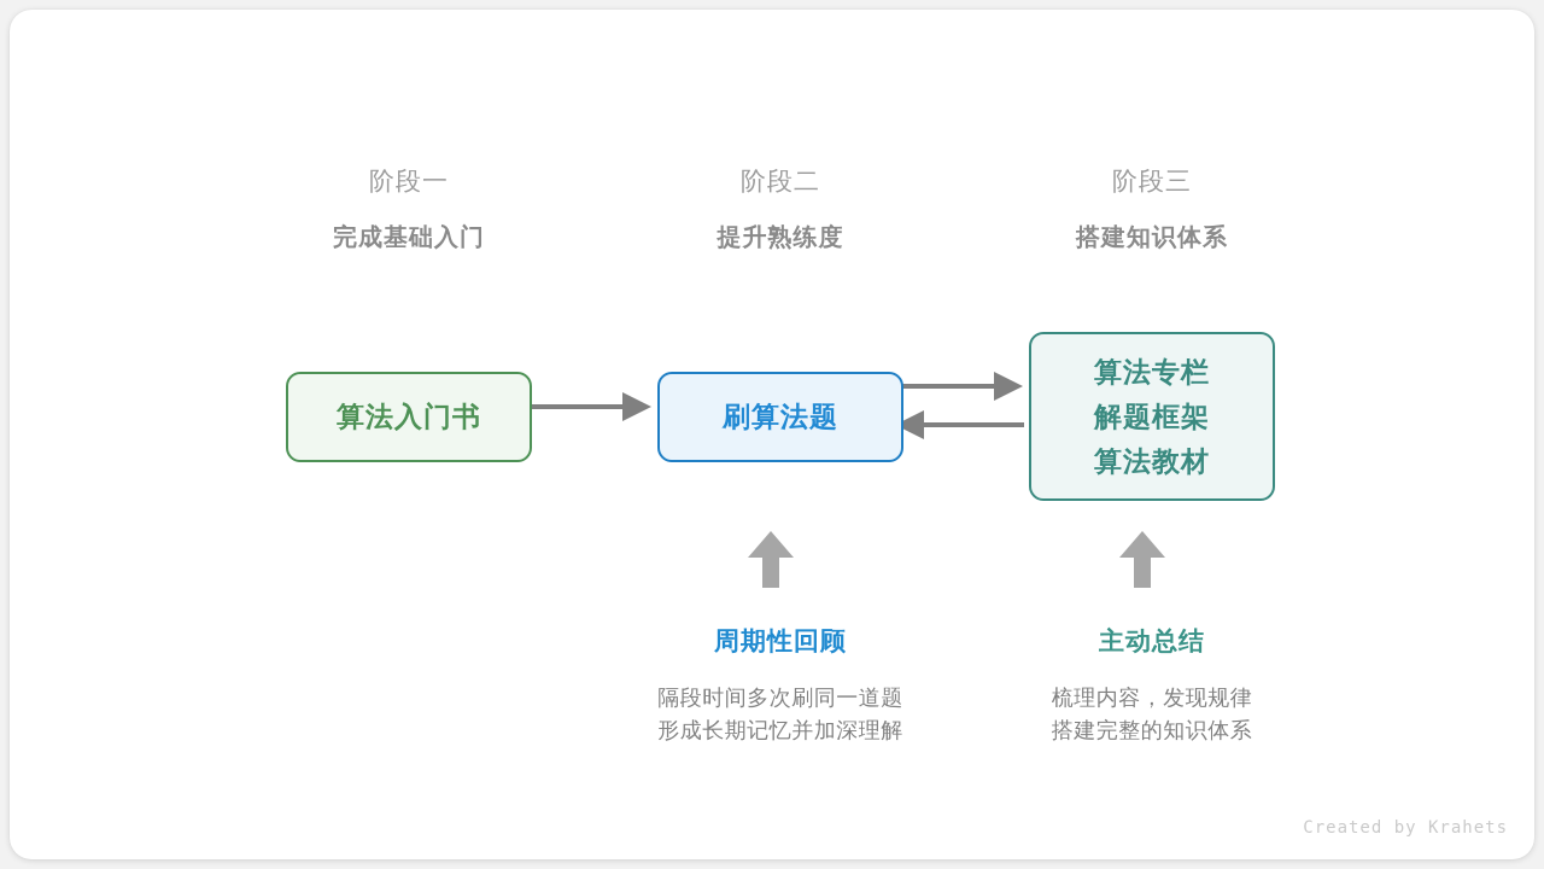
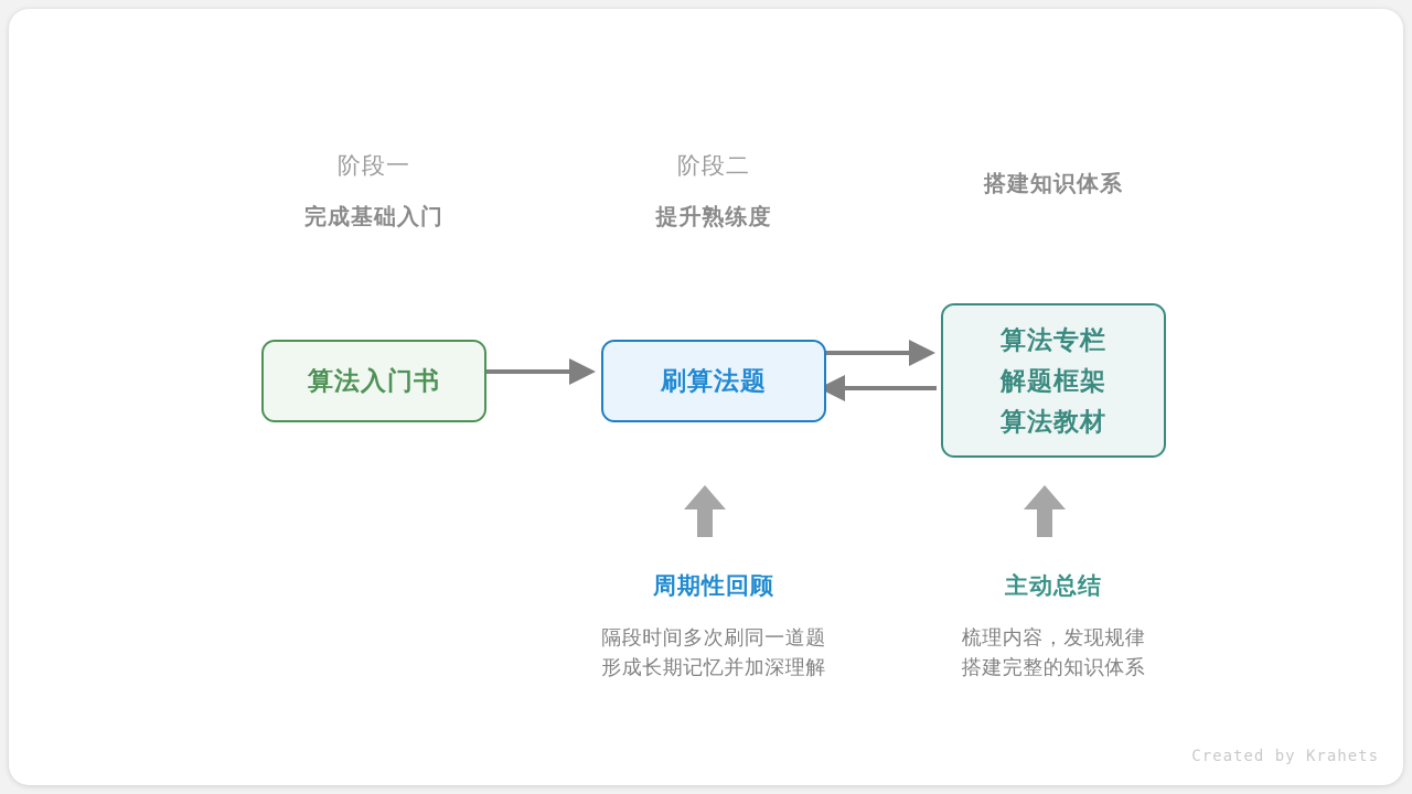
  阶段一
  完成基础入门
  阶段二
  提升熟练度
- 阶段三
  搭建知识体系
  算法入门书
  刷算法题
  算法专栏
  解题框架
  算法教材
  周期性回顾
  隔段时间多次刷同一道题
  形成长期记忆并加深理解
  主动总结
  梳理内容，发现规律
  搭建完整的知识体系
  Created by Krahets
